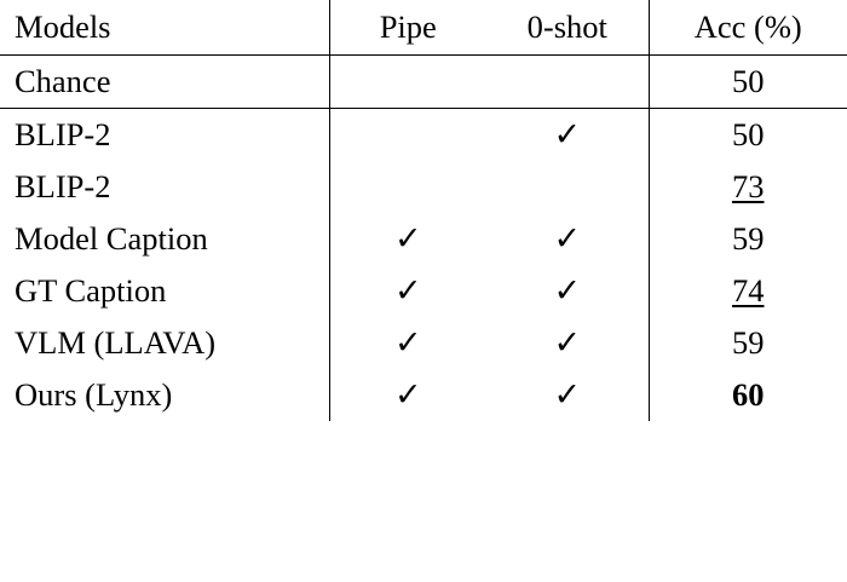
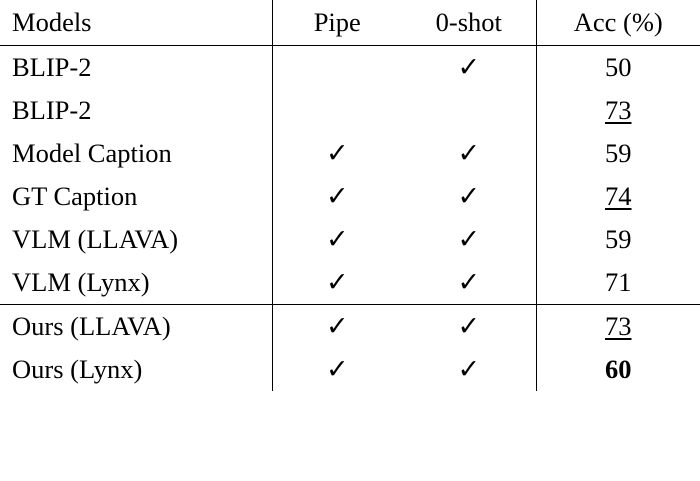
  Models	Pipe	0-shot	Acc (%)
- Chance			50
  BLIP-2		✓	50
  BLIP-2			73
  Model Caption	✓	✓	59
  GT Caption	✓	✓	74
  VLM (LLAVA)	✓	✓	59
+ VLM (Lynx)	✓	✓	71
+ Ours (LLAVA)	✓	✓	73
  Ours (Lynx)	✓	✓	60
